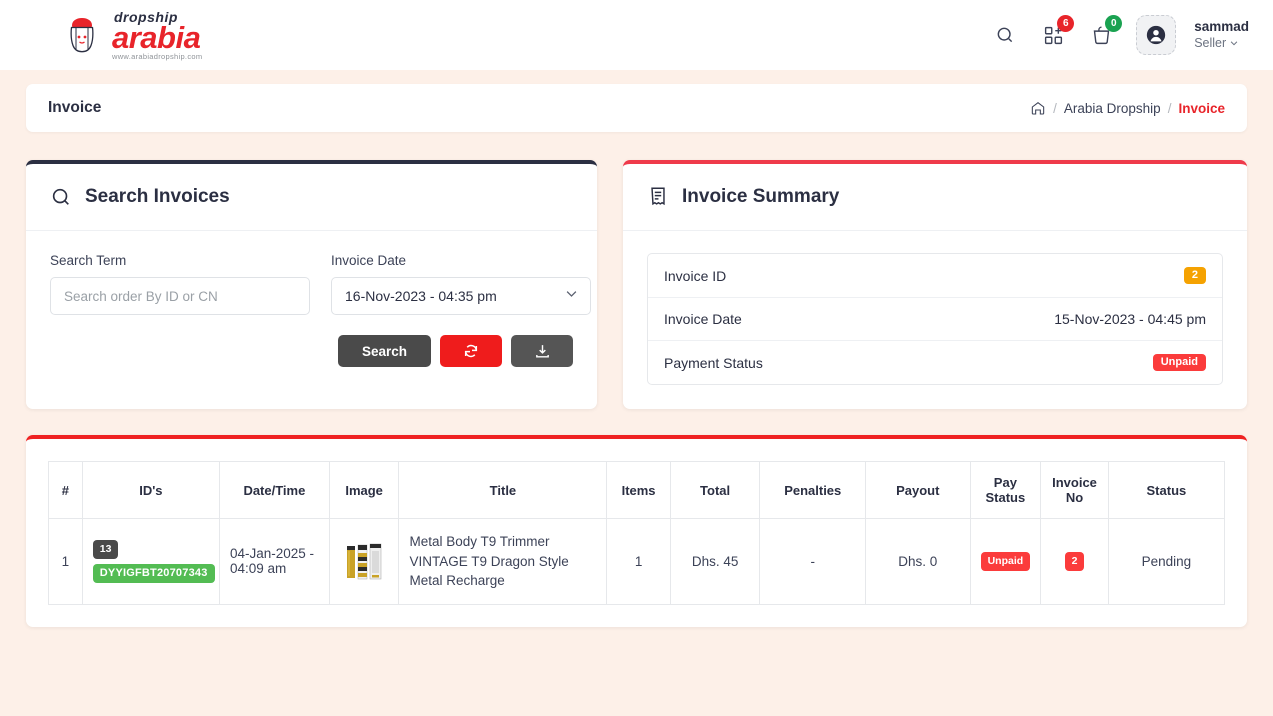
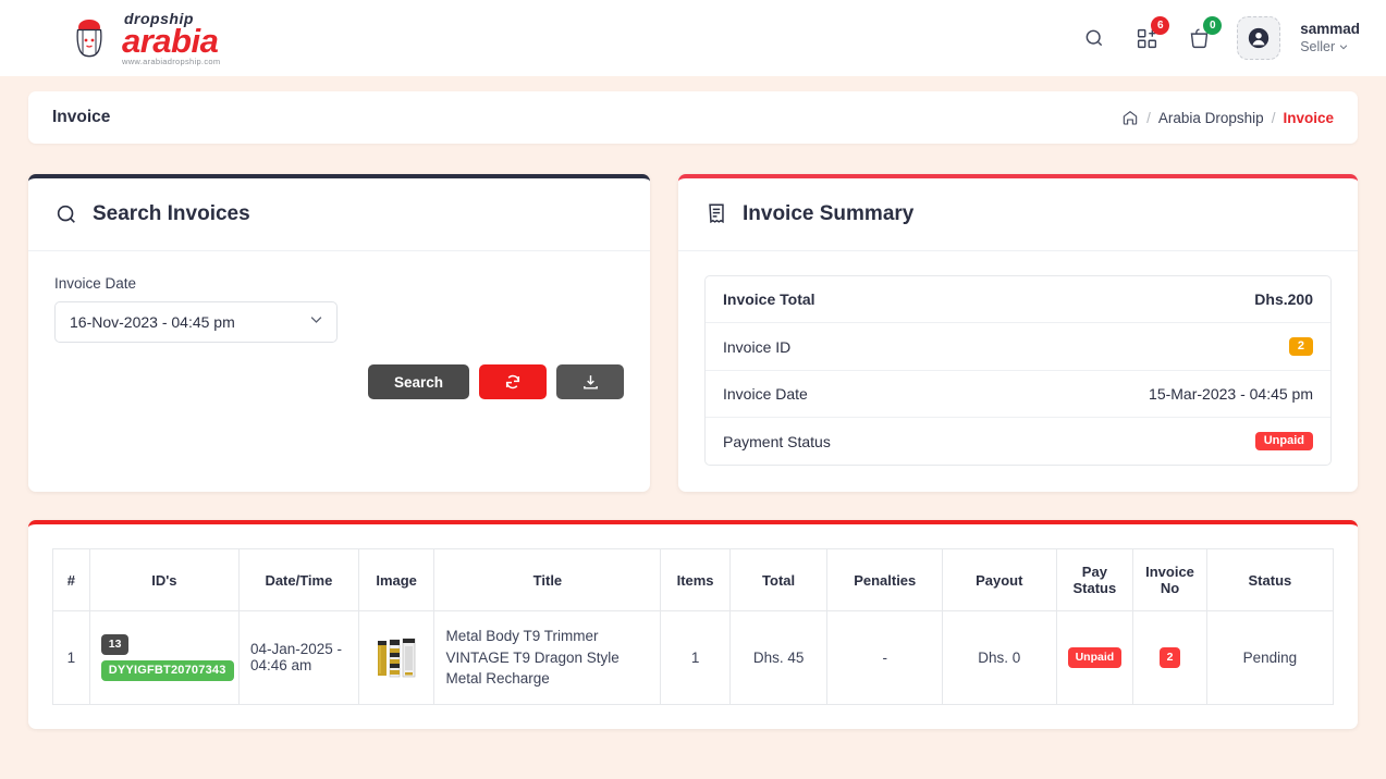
  dropship
  arabia
  www.arabiadropship.com
  6
  0
  sammad
  Seller
  Invoice
  /
  Arabia Dropship
  /
  Invoice
  Search Invoices
- Search Term
- Search order By ID or CN
  Invoice Date
- 16-Nov-2023 - 04:35 pm
+ 16-Nov-2023 - 04:45 pm
  Search
  Invoice Summary
+ Invoice Total
+ Dhs.200
  Invoice ID
  2
  Invoice Date
- 15-Nov-2023 - 04:45 pm
+ 15-Mar-2023 - 04:45 pm
  Payment Status
  Unpaid
  #	ID's	Date/Time	Image	Title	Items	Total	Penalties	Payout	Pay Status	Invoice No	Status
- 1	13 DYYIGFBT20707343	04-Jan-2025 - 04:09 am		Metal Body T9 Trimmer VINTAGE T9 Dragon Style Metal Recharge	1	Dhs. 45	-	Dhs. 0	Unpaid	2	Pending
+ 1	13 DYYIGFBT20707343	04-Jan-2025 - 04:46 am		Metal Body T9 Trimmer VINTAGE T9 Dragon Style Metal Recharge	1	Dhs. 45	-	Dhs. 0	Unpaid	2	Pending
